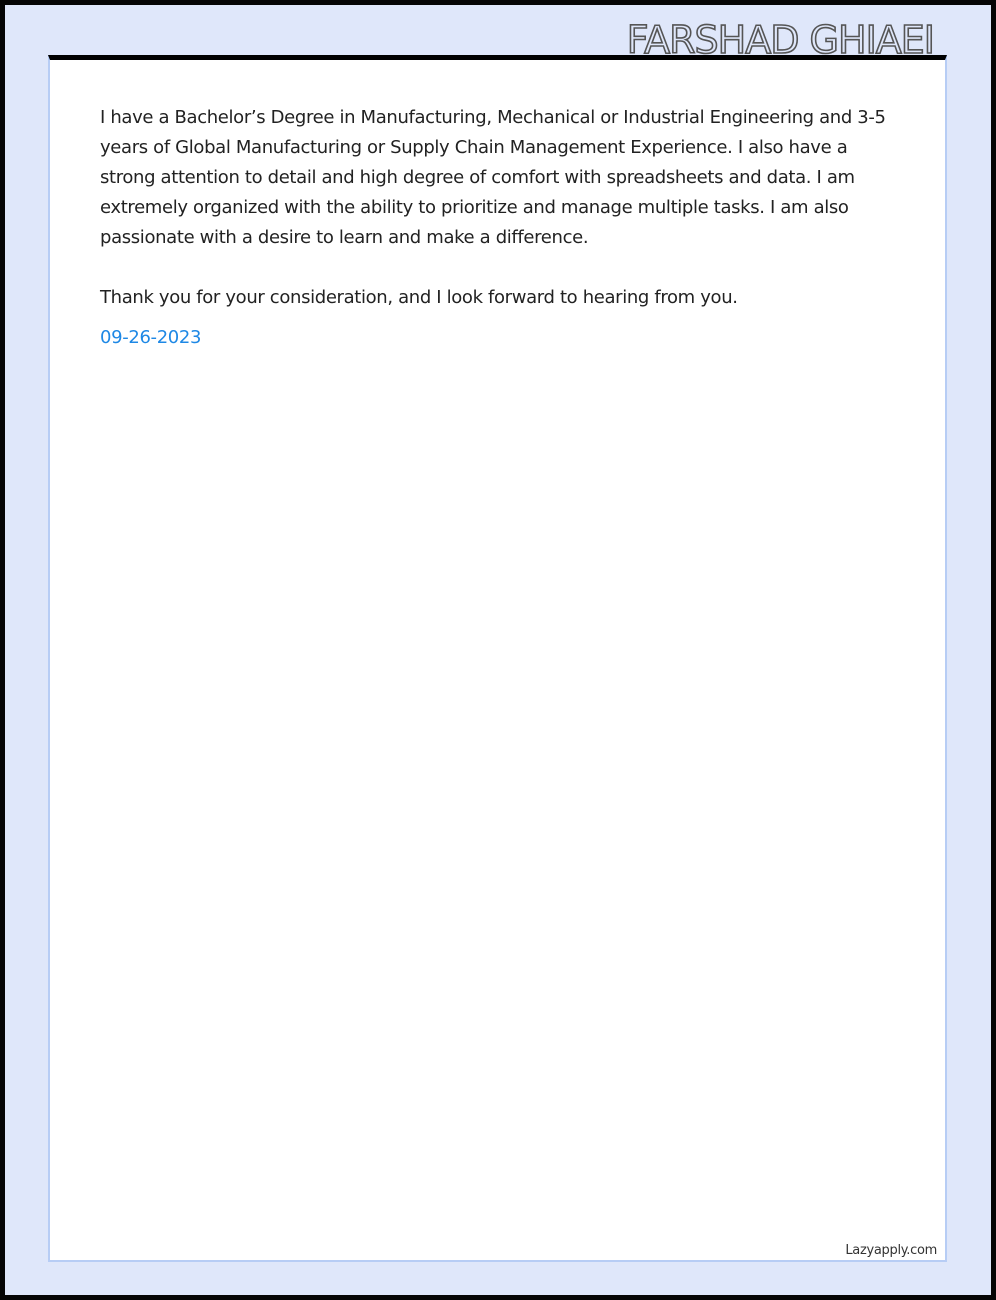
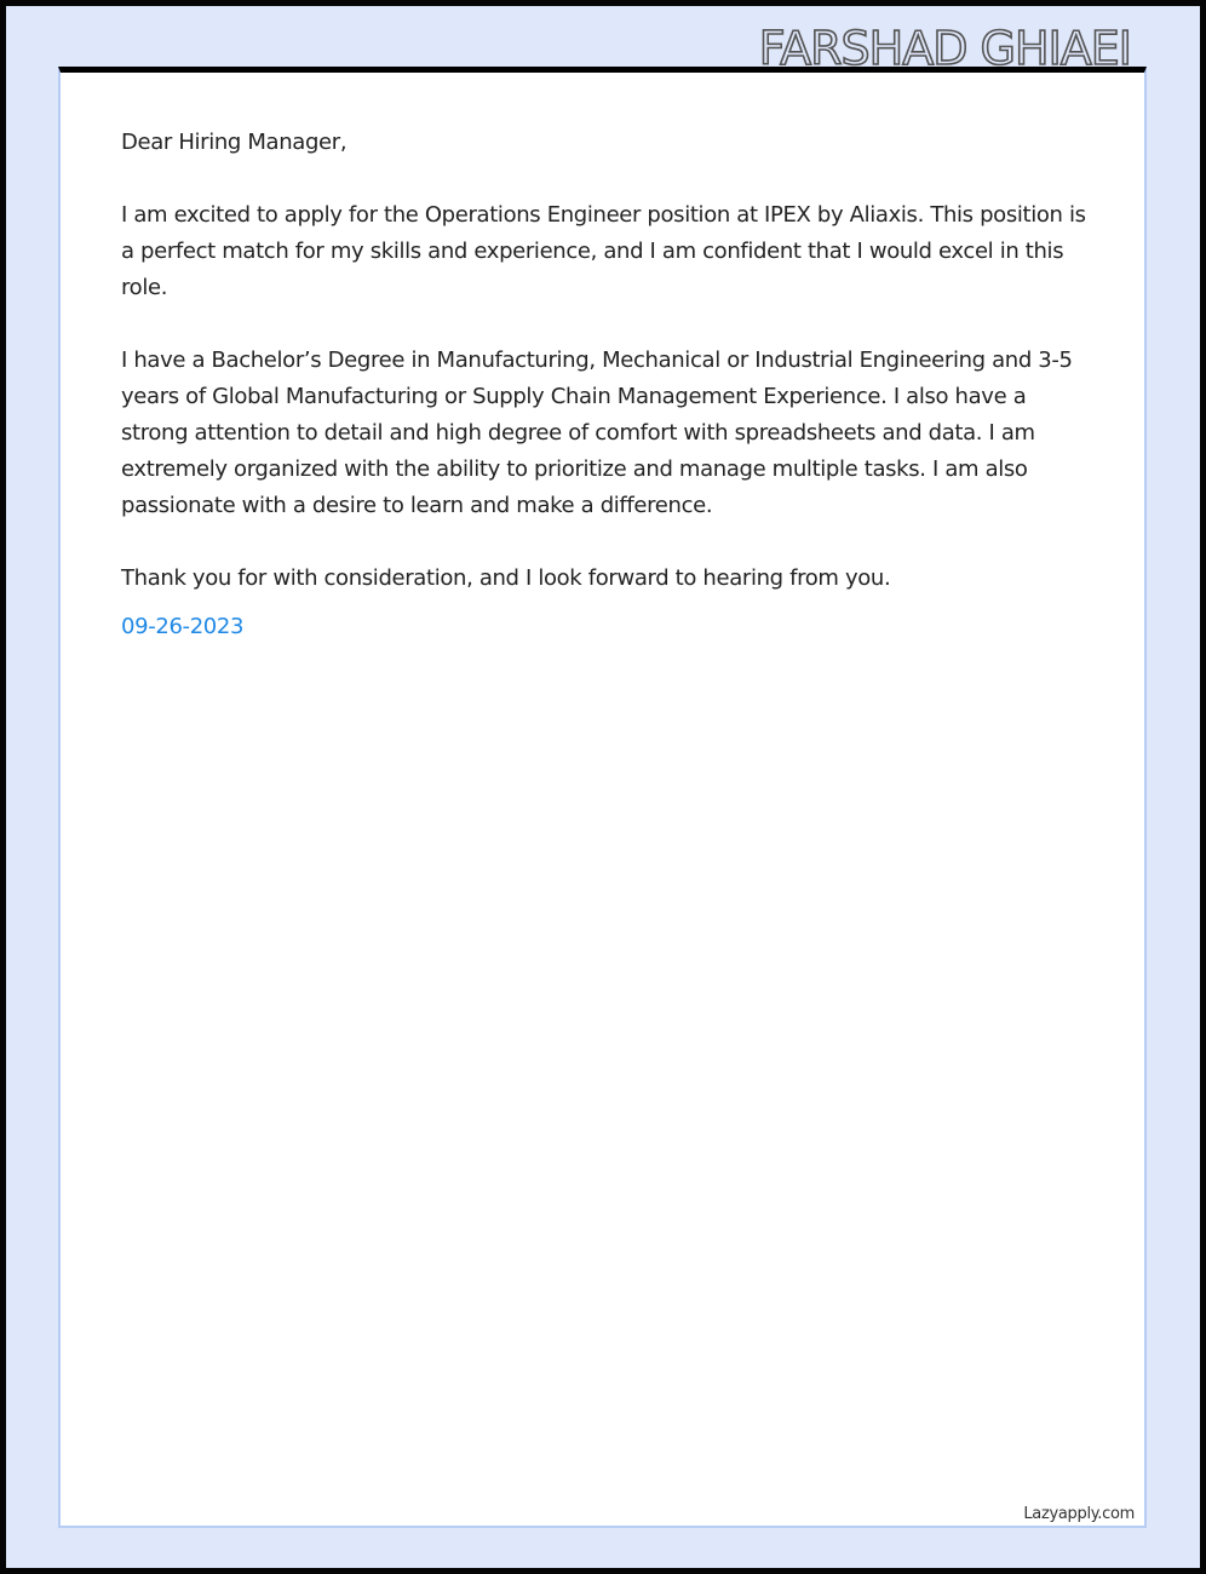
  FARSHAD GHIAEI
+ Dear Hiring Manager,
+ I am excited to apply for the Operations Engineer position at IPEX by Aliaxis. This position is a perfect match for my skills and experience, and I am confident that I would excel in this role.
  I have a Bachelor’s Degree in Manufacturing, Mechanical or Industrial Engineering and 3-5 years of Global Manufacturing or Supply Chain Management Experience. I also have a strong attention to detail and high degree of comfort with spreadsheets and data. I am extremely organized with the ability to prioritize and manage multiple tasks. I am also passionate with a desire to learn and make a difference.
- Thank you for your consideration, and I look forward to hearing from you.
+ Thank you for with consideration, and I look forward to hearing from you.
  09-26-2023
  Lazyapply.com
